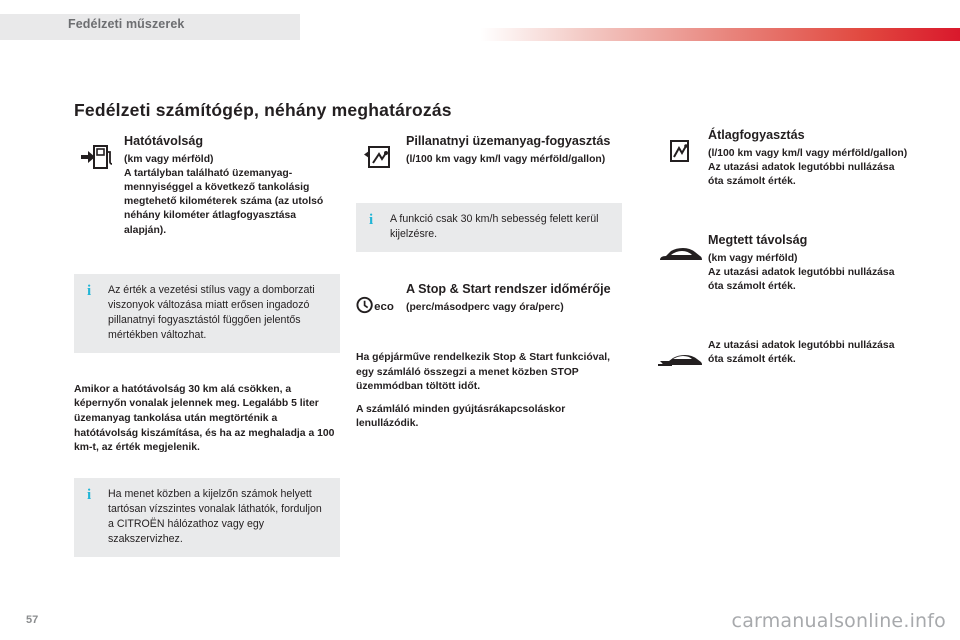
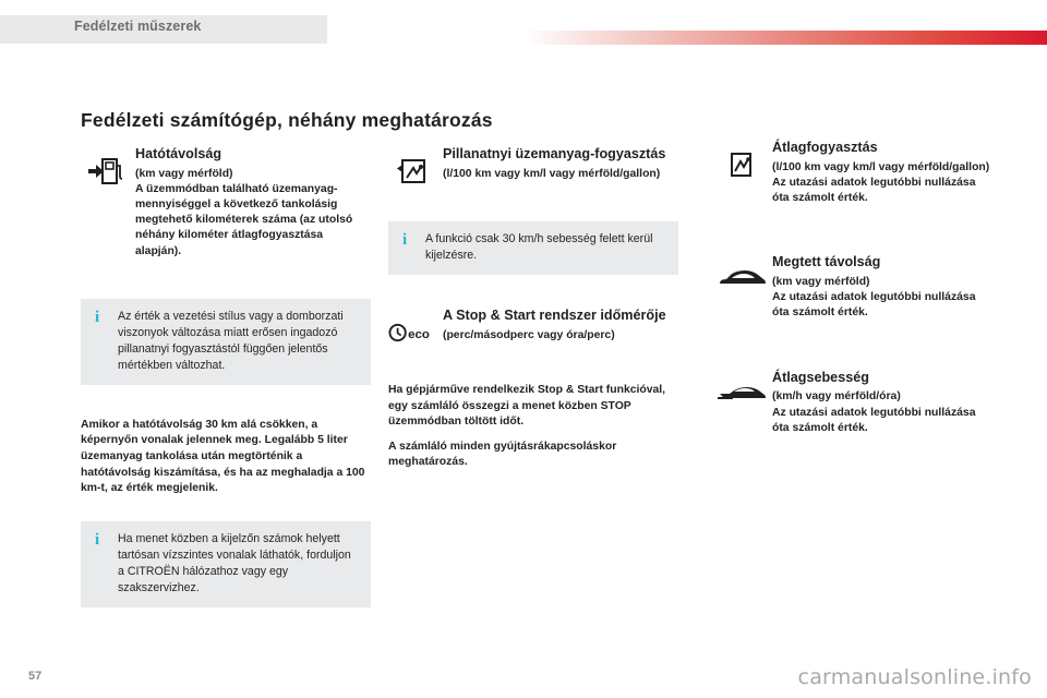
  Fedélzeti műszerek
  Fedélzeti számítógép, néhány meghatározás
  Hatótávolság
  (km vagy mérföld)
- A tartályban található üzemanyag-mennyiséggel a következő tankolásig megtehető kilométerek száma (az utolsó néhány kilométer átlagfogyasztása alapján).
+ A üzemmódban található üzemanyag-mennyiséggel a következő tankolásig megtehető kilométerek száma (az utolsó néhány kilométer átlagfogyasztása alapján).
  i
  Az érték a vezetési stílus vagy a domborzati viszonyok változása miatt erősen ingadozó pillanatnyi fogyasztástól függően jelentős mértékben változhat.
  Amikor a hatótávolság 30 km alá csökken, a képernyőn vonalak jelennek meg. Legalább 5 liter üzemanyag tankolása után megtörténik a hatótávolság kiszámítása, és ha az meghaladja a 100 km-t, az érték megjelenik.
  i
  Ha menet közben a kijelzőn számok helyett tartósan vízszintes vonalak láthatók, forduljon a CITROËN hálózathoz vagy egy szakszervizhez.
  Pillanatnyi üzemanyag-fogyasztás
  (l/100 km vagy km/l vagy mérföld/gallon)
  i
  A funkció csak 30 km/h sebesség felett kerül kijelzésre.
  eco
  A Stop & Start rendszer időmérője
  (perc/másodperc vagy óra/perc)
  Ha gépjárműve rendelkezik Stop & Start funkcióval, egy számláló összegzi a menet közben STOP üzemmódban töltött időt.
- A számláló minden gyújtásrákapcsoláskor lenullázódik.
+ A számláló minden gyújtásrákapcsoláskor meghatározás.
  Átlagfogyasztás
  (l/100 km vagy km/l vagy mérföld/gallon)
  Az utazási adatok legutóbbi nullázása óta számolt érték.
  Megtett távolság
  (km vagy mérföld)
  Az utazási adatok legutóbbi nullázása óta számolt érték.
+ Átlagsebesség
+ (km/h vagy mérföld/óra)
  Az utazási adatok legutóbbi nullázása óta számolt érték.
  57
  carmanualsonline.info
